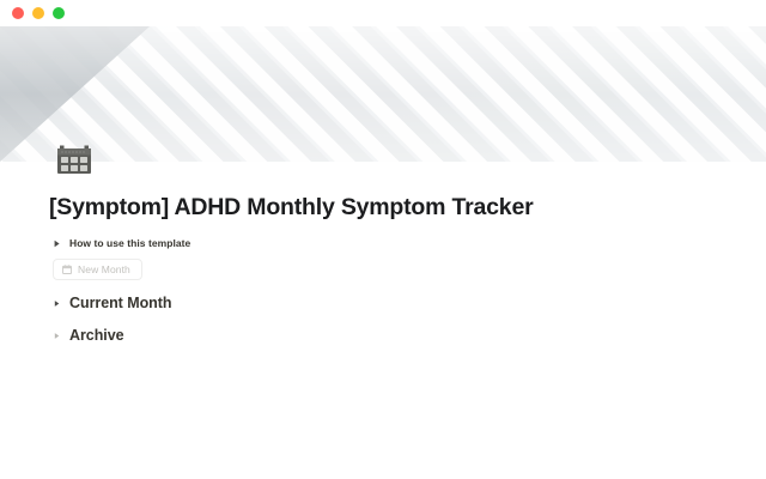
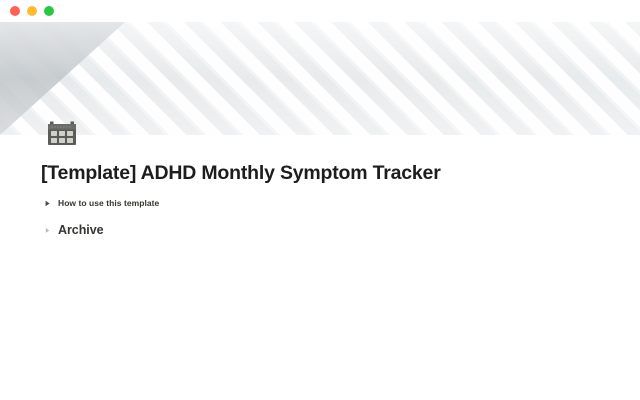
- [Symptom] ADHD Monthly Symptom Tracker
+ [Template] ADHD Monthly Symptom Tracker
  How to use this template
- New Month
- Current Month
  Archive
